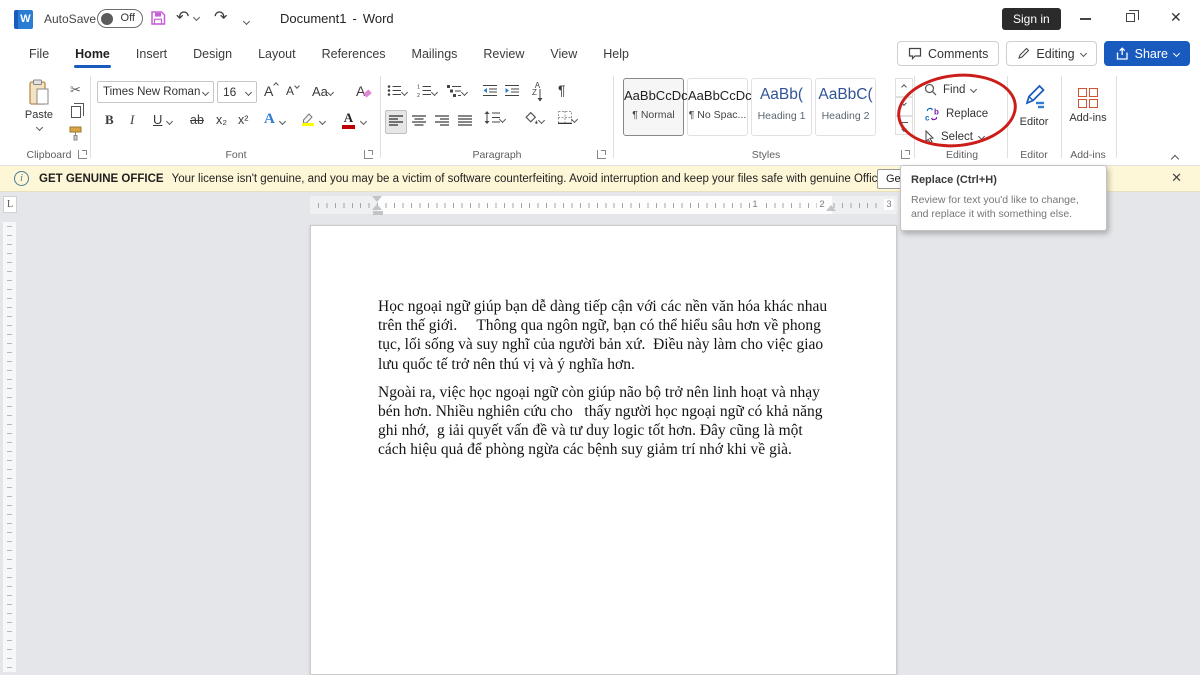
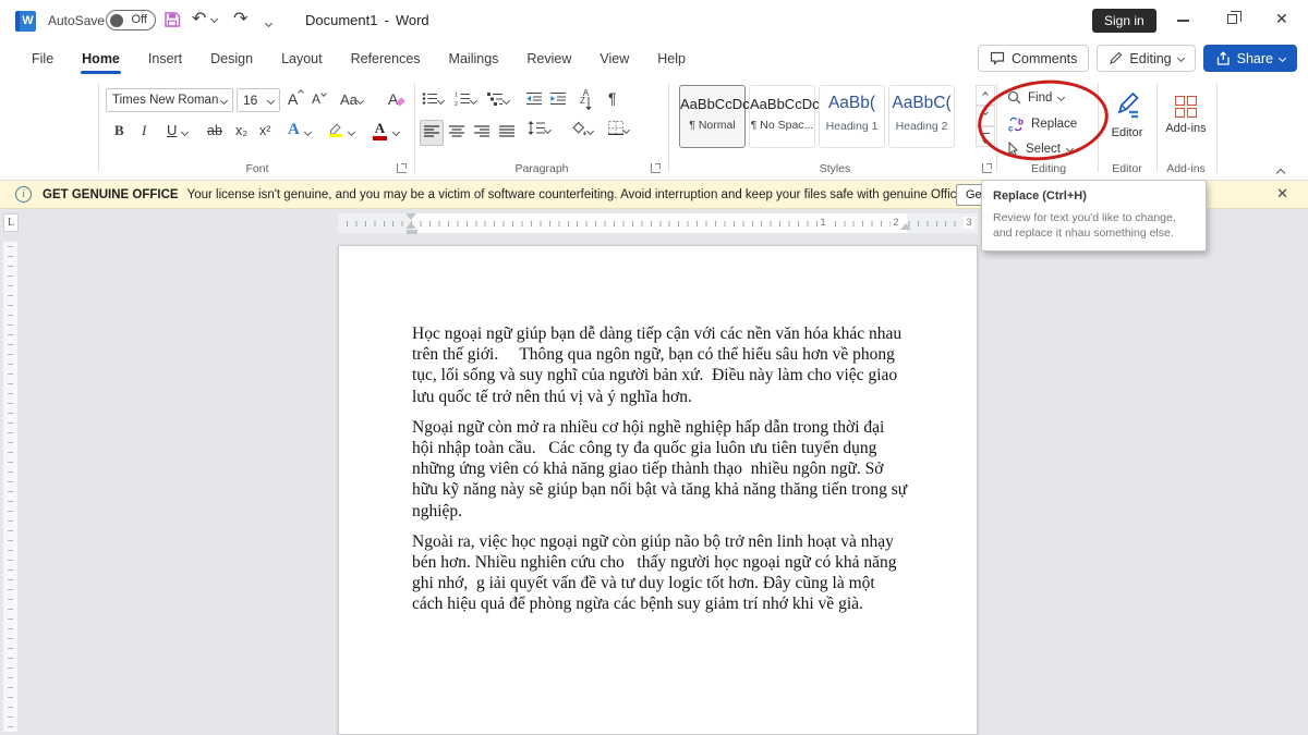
  W
  AutoSave
  Off
  ↶
  ↷
  Document1
  -
  Word
  Sign in
  ✕
  File
  Home
  Insert
  Design
  Layout
  References
  Mailings
  Review
  View
  Help
  Comments
  Editing
  Share
- Paste
- ✂
- Clipboard
  Times New Roman
  16
  A
  A
  Aa
  A
  B
  I
  U
  ab
  x₂
  x²
  A
  A
  Font
  A
  Z
  ¶
  Paragraph
  AaBbCcDc
  ¶ Normal
  AaBbCcDc
  ¶ No Spac...
  AaBb(
  Heading 1
  AaBbC(
  Heading 2
  Styles
  Find
  b
  c
  Replace
  Select
  Editing
  Editor
  Editor
  Add-ins
  Add-ins
  i
  GET GENUINE OFFICE
  Your license isn't genuine, and you may be a victim of software counterfeiting. Avoid interruption and keep your files safe with genuine Offic
  ✕
  Replace (Ctrl+H)
  Review for text you'd like to change,
- and replace it with something else.
+ and replace it nhau something else.
  L
  1
  2
  3
  Học ngoại ngữ giúp bạn dễ dàng tiếp cận với các nền văn hóa khác nhau trên thế giới. Thông qua ngôn ngữ, bạn có thể hiểu sâu hơn về phong tục, lối sống và suy nghĩ của người bản xứ. Điều này làm cho việc giao lưu quốc tế trở nên thú vị và ý nghĩa hơn.
+ Ngoại ngữ còn mở ra nhiều cơ hội nghề nghiệp hấp dẫn trong thời đại hội nhập toàn cầu. Các công ty đa quốc gia luôn ưu tiên tuyển dụng những ứng viên có khả năng giao tiếp thành thạo nhiều ngôn ngữ. Sở hữu kỹ năng này sẽ giúp bạn nổi bật và tăng khả năng thăng tiến trong sự nghiệp.
  Ngoài ra, việc học ngoại ngữ còn giúp não bộ trở nên linh hoạt và nhạy bén hơn. Nhiều nghiên cứu cho thấy người học ngoại ngữ có khả năng ghi nhớ, g iải quyết vấn đề và tư duy logic tốt hơn. Đây cũng là một cách hiệu quả để phòng ngừa các bệnh suy giảm trí nhớ khi về già.
